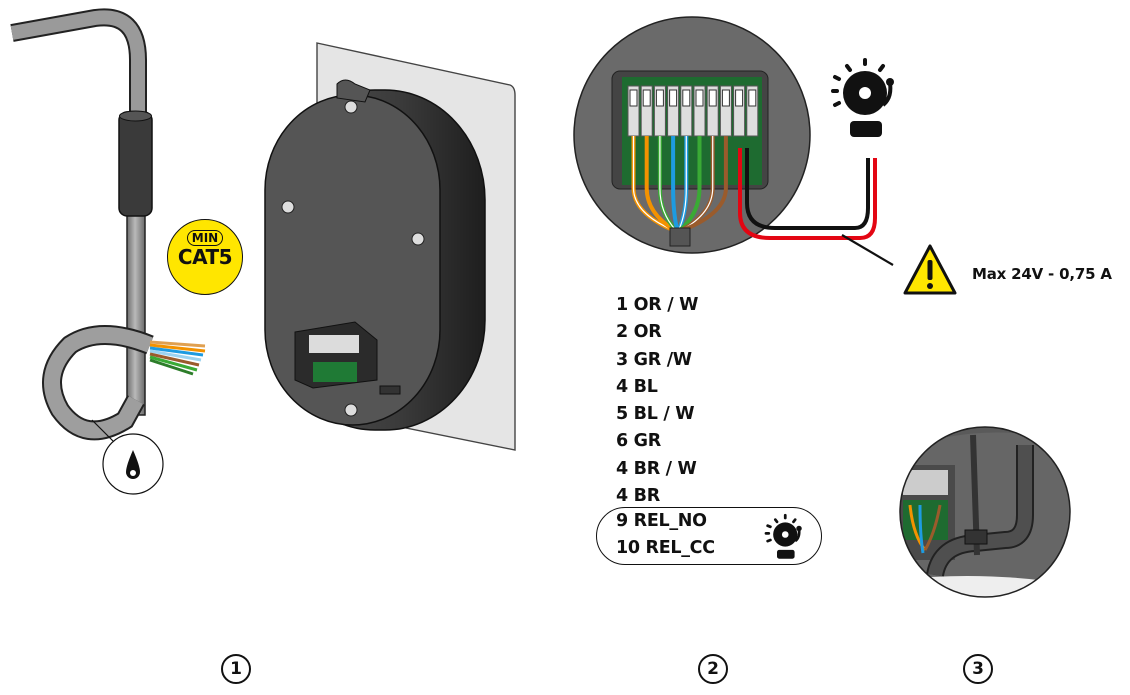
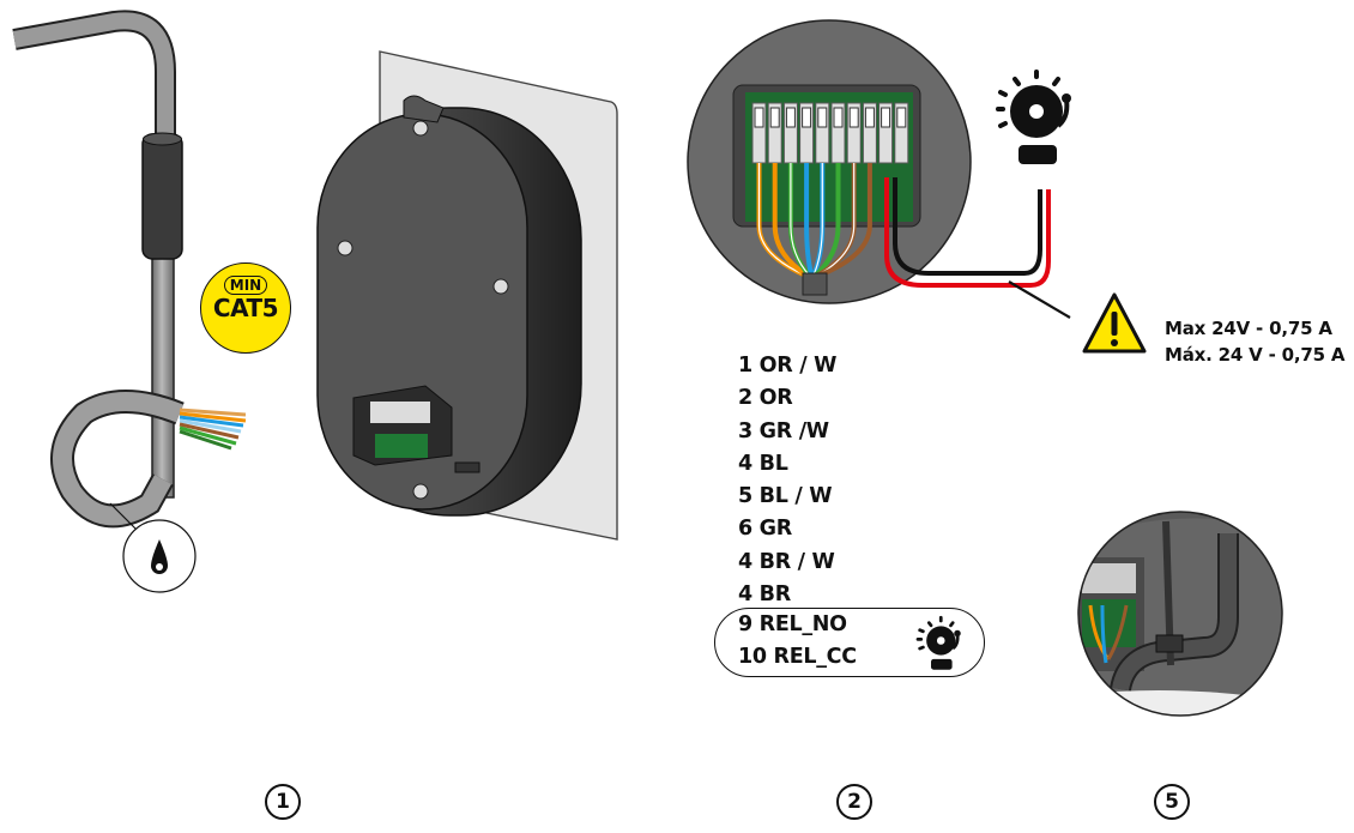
  MIN
  CAT5
  1 OR / W
  2 OR
  3 GR /W
  4 BL
  5 BL / W
  6 GR
  4 BR / W
  4 BR
  9 REL_NO
  10 REL_CC
  Max 24V - 0,75 A
+ Máx. 24 V - 0,75 A
  1
  2
- 3
+ 5
